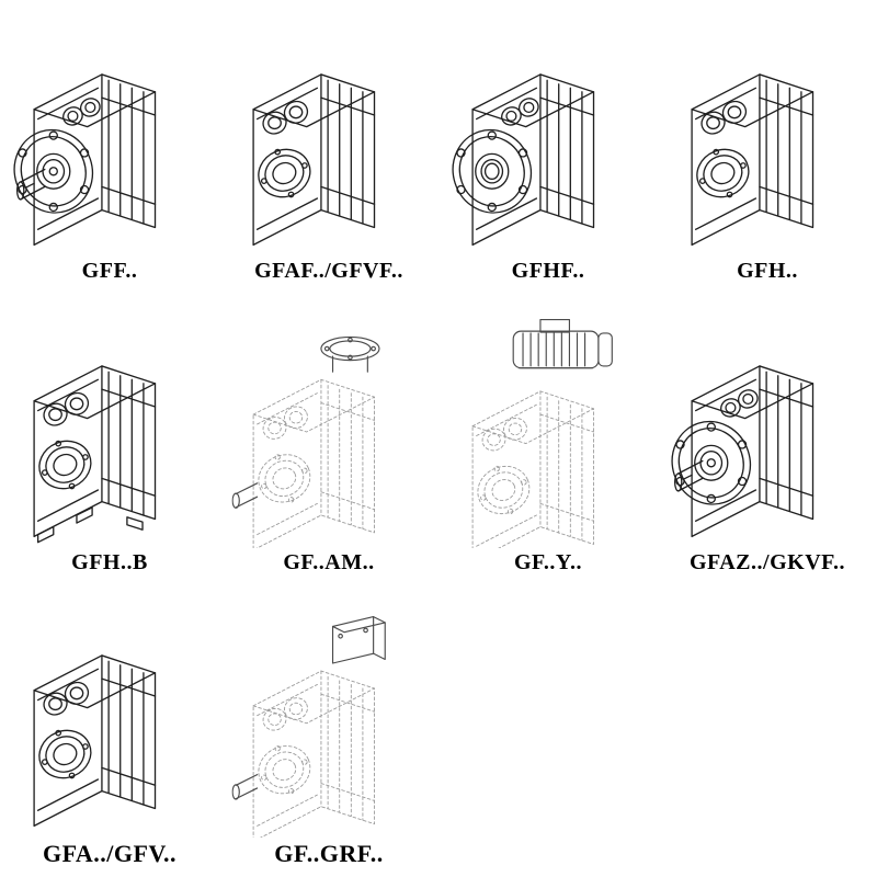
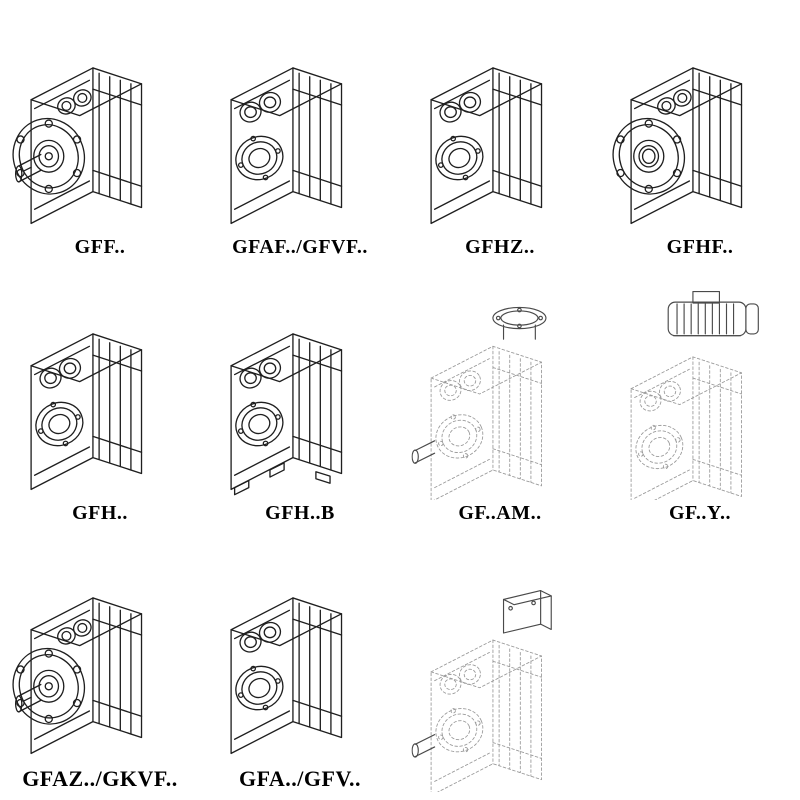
  GFF..
  GFAF../GFVF..
+ GFHZ..
  GFHF..
  GFH..
  GFH..B
  GF..AM..
  GF..Y..
  GFAZ../GKVF..
  GFA../GFV..
- GF..GRF..
